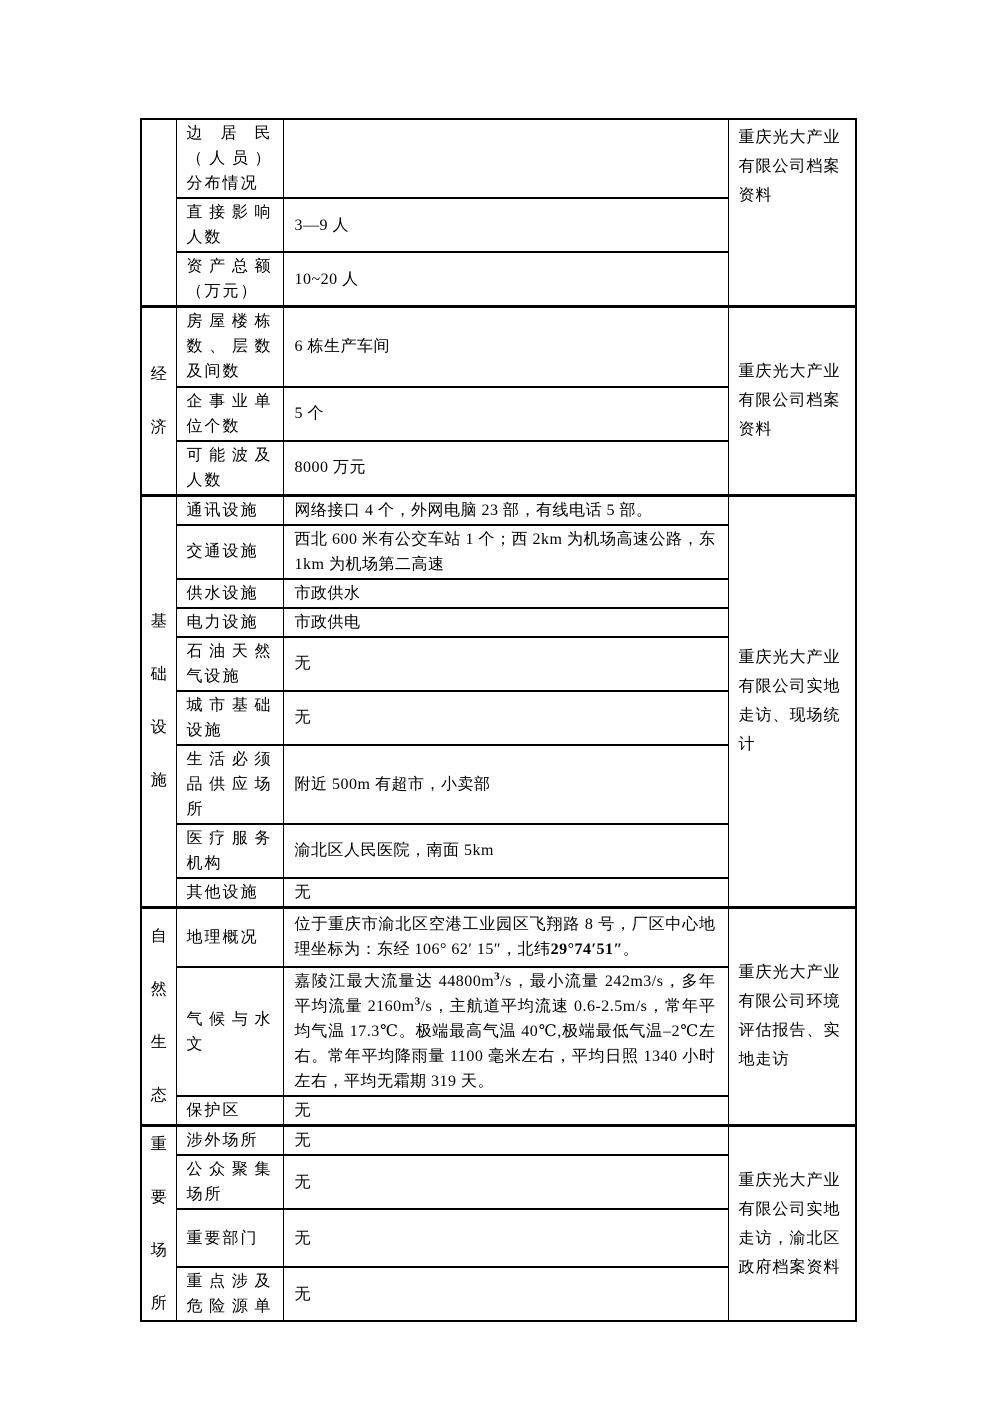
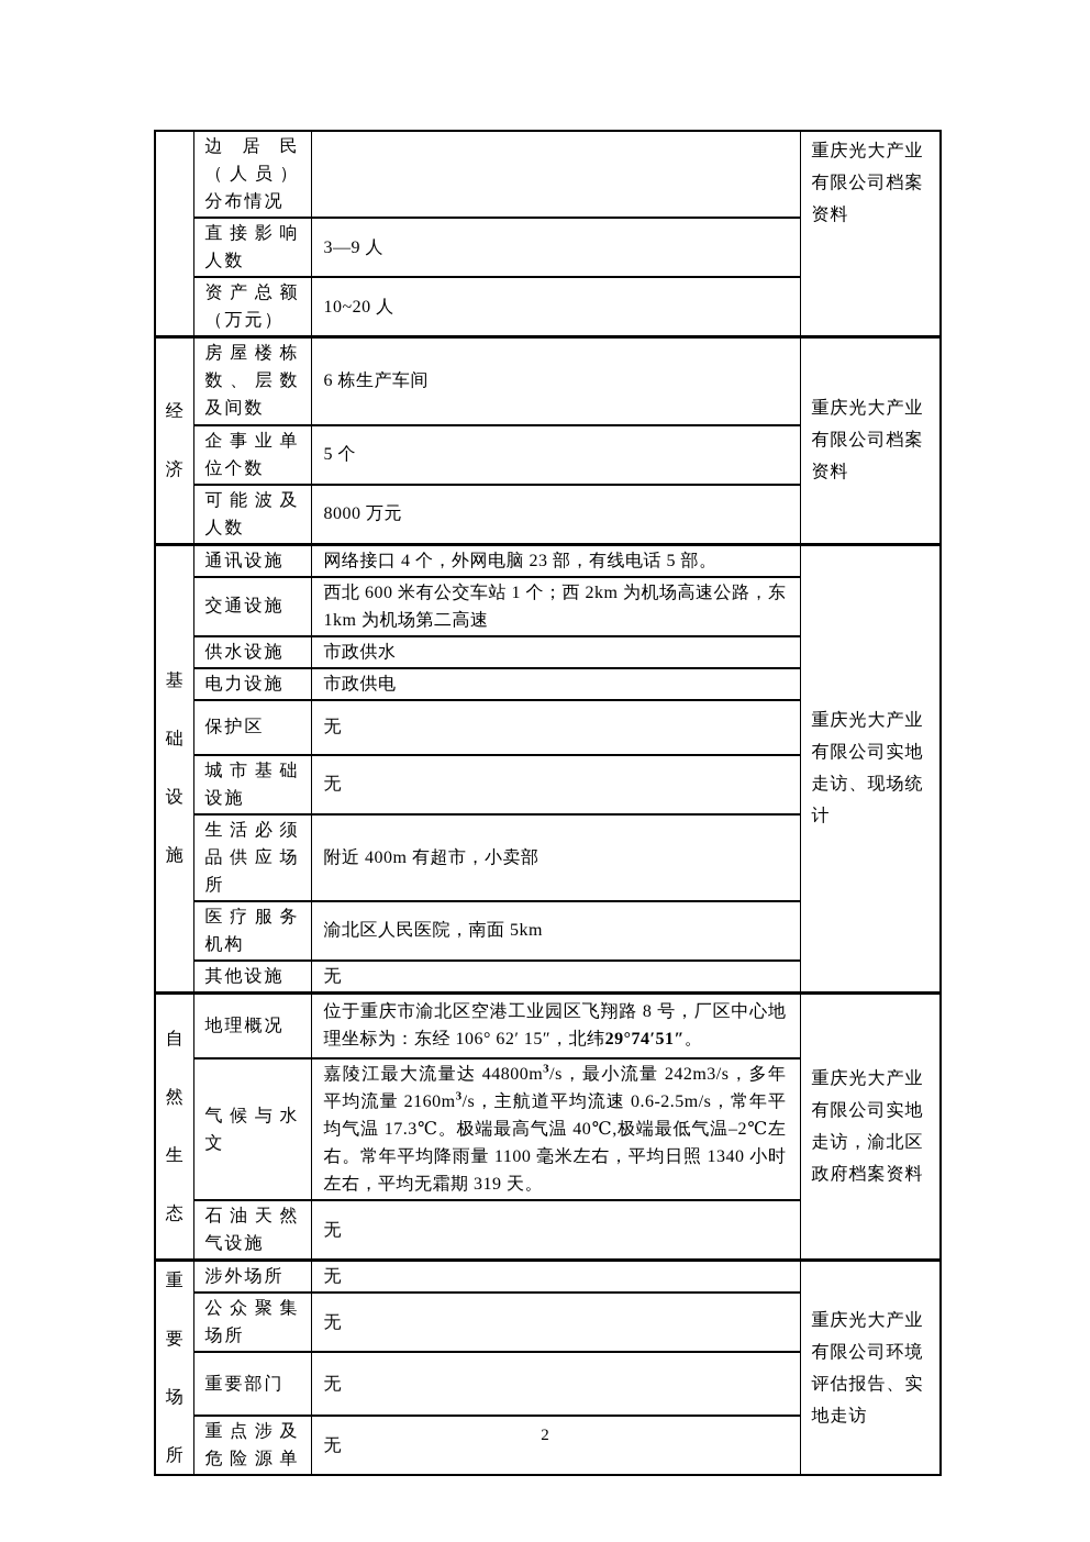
  	边居民（人员）分布情况		重庆光大产业有限公司档案资料
  直接影响人数	3—9 人
  资产总额（万元）	10~20 人
  经济	房屋楼栋数、层数及间数	6 栋生产车间	重庆光大产业有限公司档案资料
  企事业单位个数	5 个
  可能波及人数	8000 万元
  基础设施	通讯设施	网络接口 4 个，外网电脑 23 部，有线电话 5 部。	重庆光大产业有限公司实地走访、现场统计
  交通设施	西北 600 米有公交车站 1 个；西 2km 为机场高速公路，东 1km 为机场第二高速
  供水设施	市政供水
  电力设施	市政供电
- 石油天然气设施	无
+ 保护区	无
  城市基础设施	无
- 生活必须品供应场所	附近 500m 有超市，小卖部
+ 生活必须品供应场所	附近 400m 有超市，小卖部
  医疗服务机构	渝北区人民医院，南面 5km
  其他设施	无
- 自然生态	地理概况	位于重庆市渝北区空港工业园区飞翔路 8 号，厂区中心地理坐标为：东经 106° 62′ 15″，北纬29°74′51″。	重庆光大产业有限公司环境评估报告、实地走访
+ 自然生态	地理概况	位于重庆市渝北区空港工业园区飞翔路 8 号，厂区中心地理坐标为：东经 106° 62′ 15″，北纬29°74′51″。	重庆光大产业有限公司实地走访，渝北区政府档案资料
  气候与水文	嘉陵江最大流量达 44800m3/s，最小流量 242m3/s，多年平均流量 2160m3/s，主航道平均流速 0.6-2.5m/s，常年平均气温 17.3℃。极端最高气温 40℃,极端最低气温–2℃左右。常年平均降雨量 1100 毫米左右，平均日照 1340 小时左右，平均无霜期 319 天。
- 保护区	无
+ 石油天然气设施	无
- 重要场所	涉外场所	无	重庆光大产业有限公司实地走访，渝北区政府档案资料
+ 重要场所	涉外场所	无	重庆光大产业有限公司环境评估报告、实地走访
  公众聚集场所	无
  重要部门	无
  重点涉及危险源单	无
+ 2
